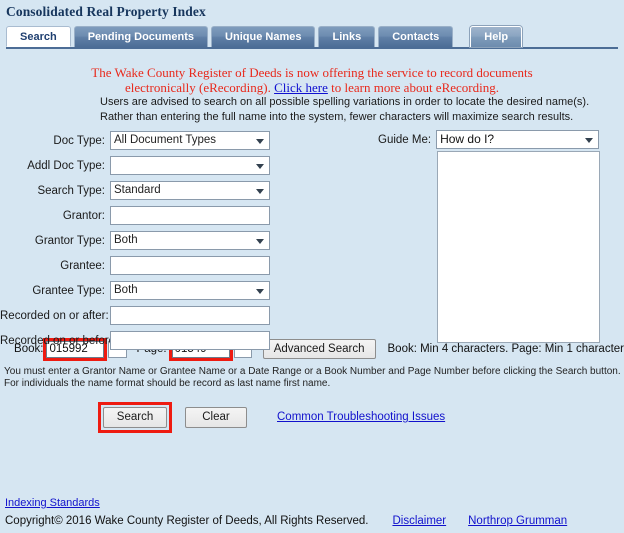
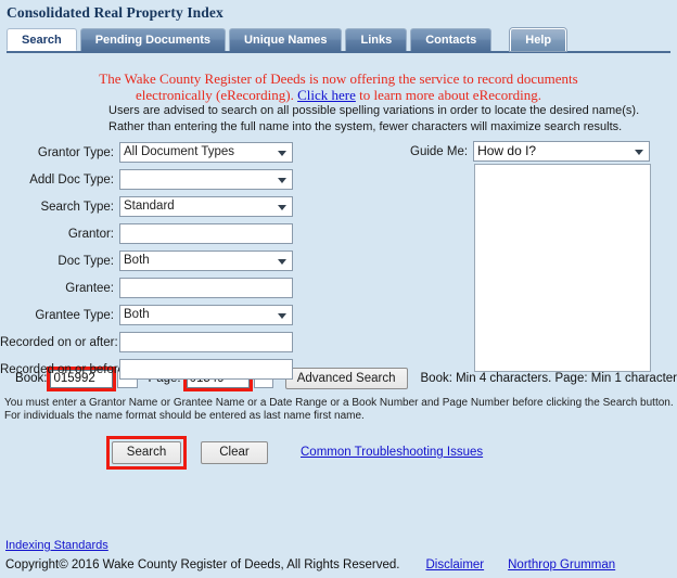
  Consolidated Real Property Index
  Search
  Pending Documents
  Unique Names
  Links
  Contacts
  Help
  The Wake County Register of Deeds is now offering the service to record documents
  electronically (eRecording). Click here to learn more about eRecording.
  Users are advised to search on all possible spelling variations in order to locate the desired name(s).
  Rather than entering the full name into the system, fewer characters will maximize search results.
- Doc Type:
+ Grantor Type:
  All Document Types
  Addl Doc Type:
  Search Type:
  Standard
  Grantor:
- Grantor Type:
+ Doc Type:
  Both
  Grantee:
  Grantee Type:
  Both
  Recorded on or after:
  Recorded on or befor
  Guide Me:
  How do I?
  Book:
  015992
  Advanced Search
  Book: Min 4 characters. Page: Min 1 character
  You must enter a Grantor Name or Grantee Name or a Date Range or a Book Number and Page Number before clicking the Search button.
- For individuals the name format should be record as last name first name.
+ For individuals the name format should be entered as last name first name.
  Search
  Clear
  Common Troubleshooting Issues
  Indexing Standards
  Copyright© 2016 Wake County Register of Deeds, All Rights Reserved.
  Disclaimer
  Northrop Grumman
